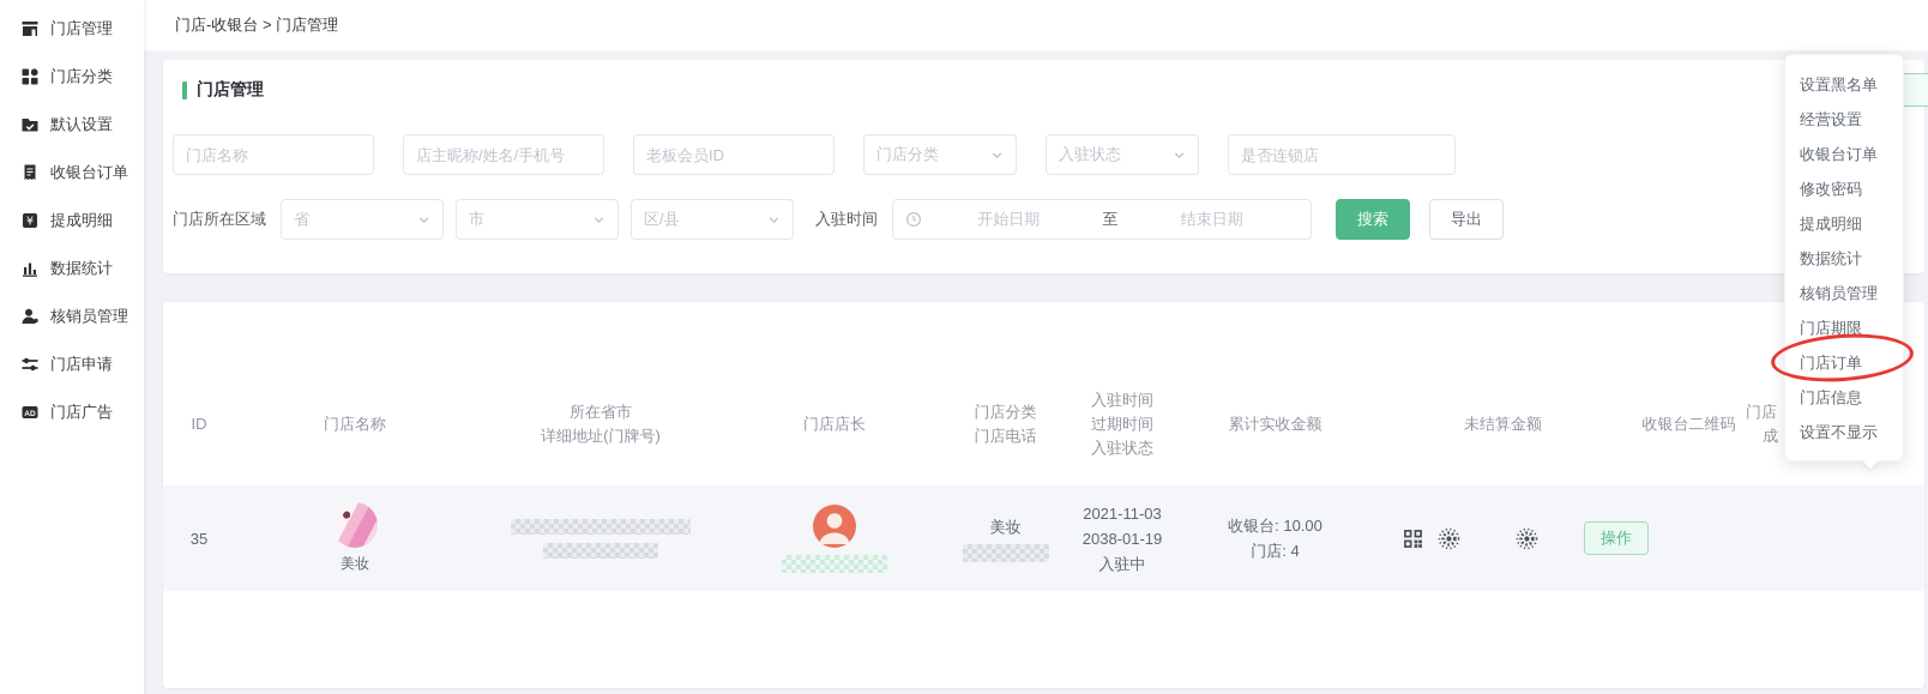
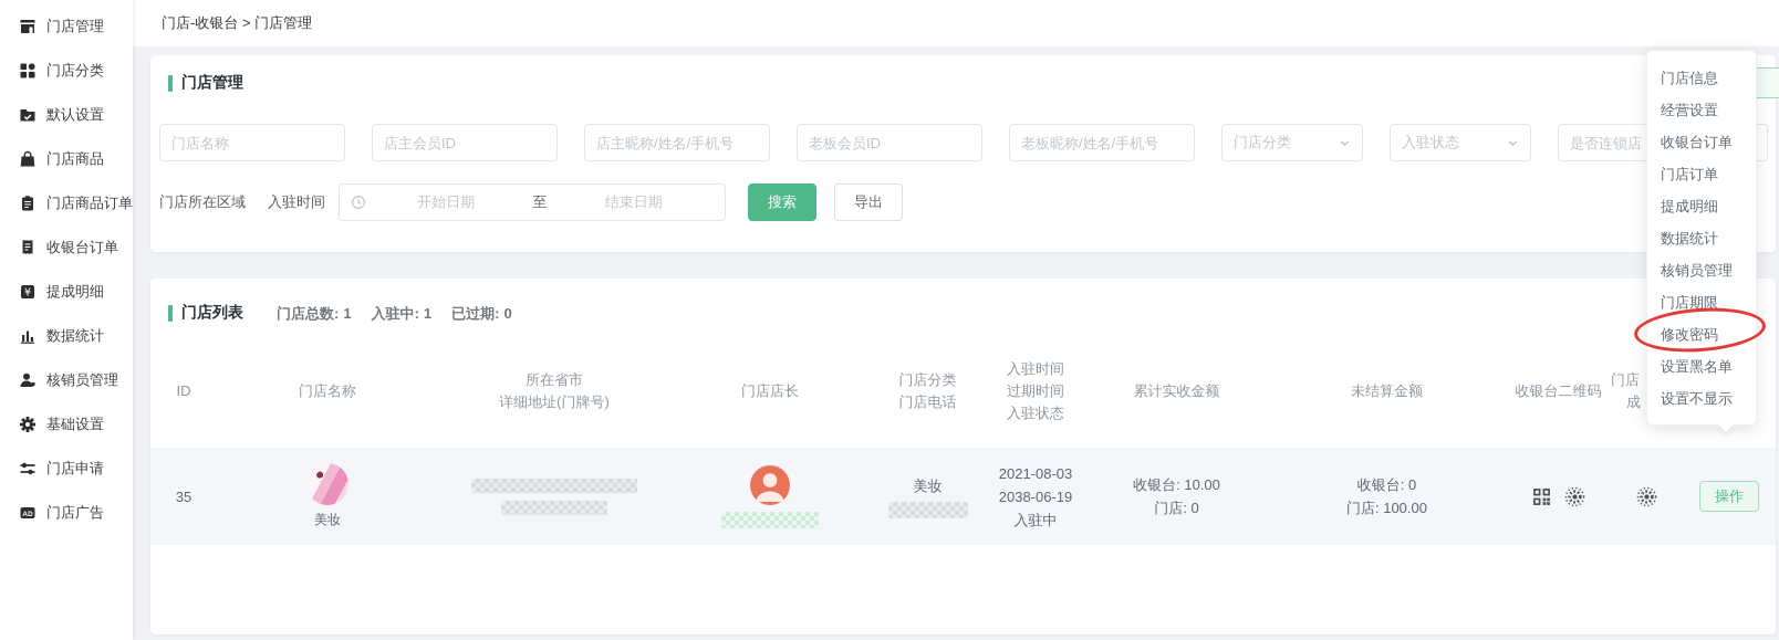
  门店管理
  门店分类
  默认设置
+ 门店商品
+ 门店商品订单
  收银台订单
  ¥
  提成明细
  数据统计
  核销员管理
+ 基础设置
  门店申请
  门店广告
  门店-收银台 > 门店管理
  门店管理
  门店名称
+ 店主会员ID
  店主昵称/姓名/手机号
  老板会员ID
+ 老板昵称/姓名/手机号
  门店分类
  入驻状态
  是否连锁店
  门店所在区域
- 省
- 市
- 区/县
  入驻时间
  开始日期
  至
  结束日期
  搜索
  导出
+ 门店列表
+ 门店总数: 1
+ 入驻中: 1
+ 已过期: 0
  ID
  门店名称
  所在省市
  详细地址(门牌号)
  门店店长
  门店分类
  门店电话
  入驻时间
  过期时间
  入驻状态
  累计实收金额
  未结算金额
  收银台二维码
  门店
  成
  35
  美妆
  美妆
- 2021-11-03
+ 2021-08-03
- 2038-01-19
+ 2038-06-19
  入驻中
  收银台: 10.00
- 门店: 4
+ 门店: 0
+ 收银台: 0
+ 门店: 100.00
  操作
- 设置黑名单
+ 门店信息
  经营设置
  收银台订单
- 修改密码
+ 门店订单
  提成明细
  数据统计
  核销员管理
  门店期限
- 门店订单
+ 修改密码
- 门店信息
+ 设置黑名单
  设置不显示
